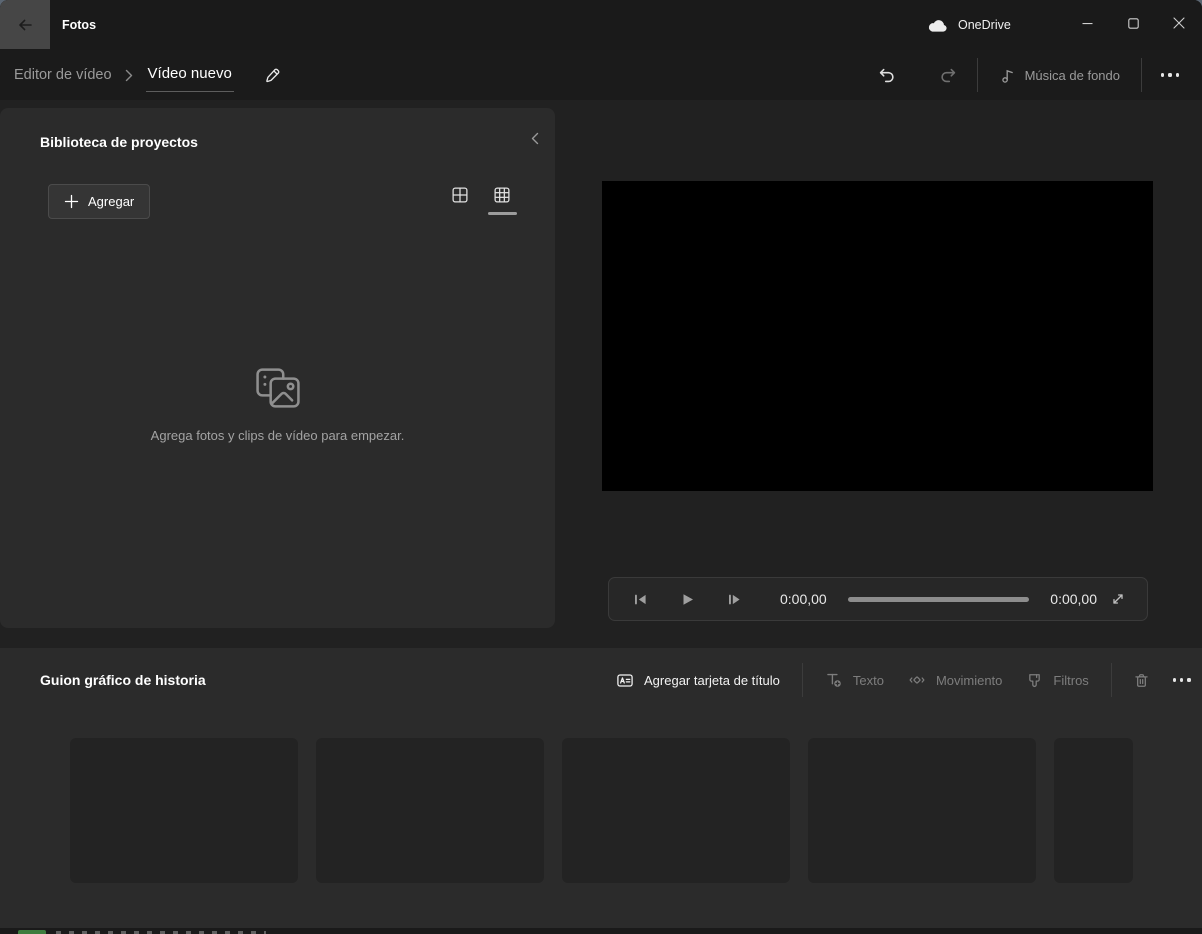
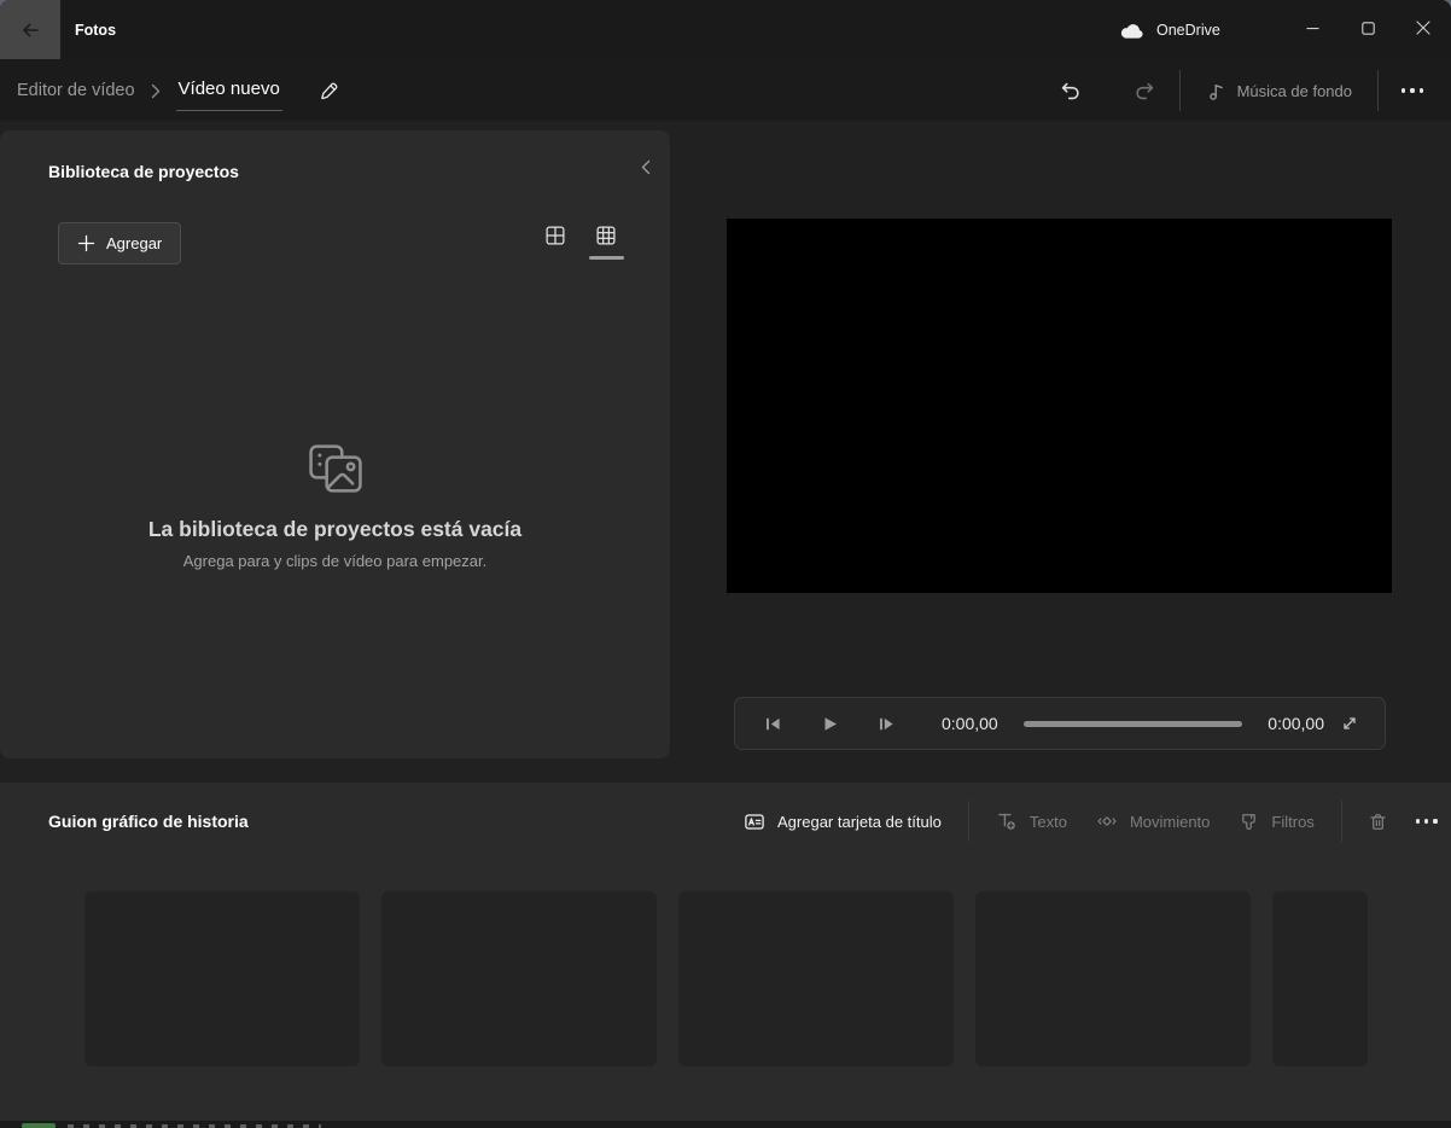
  Fotos
  OneDrive
  Editor de vídeo
  Vídeo nuevo
  Música de fondo
  Biblioteca de proyectos
  Agregar
+ La biblioteca de proyectos está vacía
- Agrega fotos y clips de vídeo para empezar.
+ Agrega para y clips de vídeo para empezar.
  0:00,00
  0:00,00
  Guion gráfico de historia
  Agregar tarjeta de título
  Texto
  Movimiento
  Filtros
